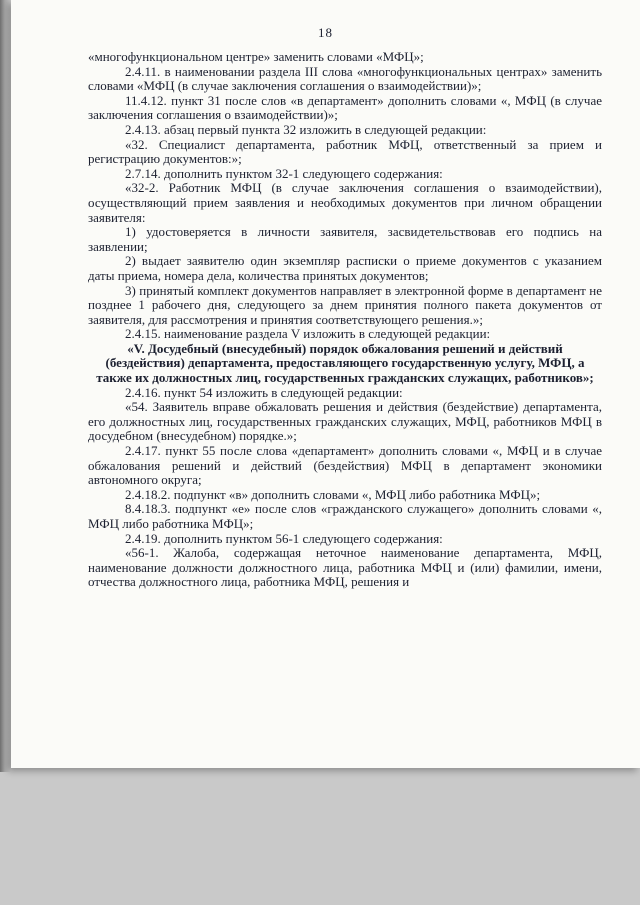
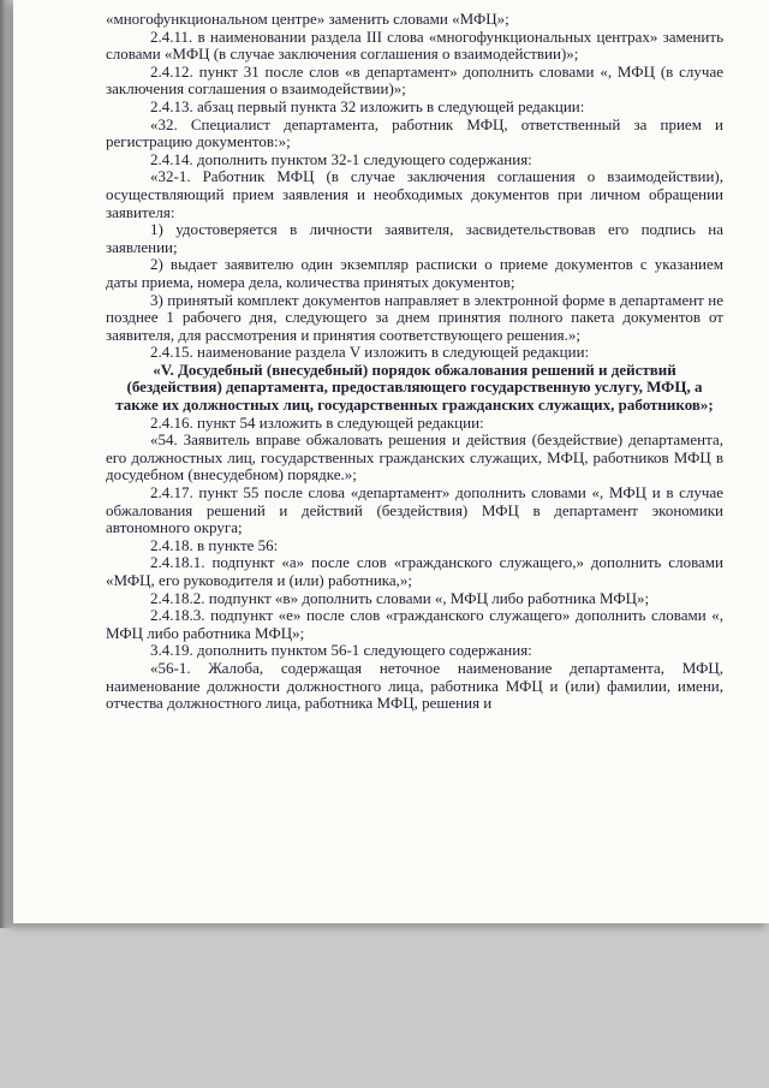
- 18
  «многофункциональном центре» заменить словами «МФЦ»;
  2.4.11. в наименовании раздела III слова «многофункциональных центрах» заменить словами «МФЦ (в случае заключения соглашения о взаимодействии)»;
- 11.4.12. пункт 31 после слов «в департамент» дополнить словами «, МФЦ (в случае заключения соглашения о взаимодействии)»;
+ 2.4.12. пункт 31 после слов «в департамент» дополнить словами «, МФЦ (в случае заключения соглашения о взаимодействии)»;
  2.4.13. абзац первый пункта 32 изложить в следующей редакции:
  «32. Специалист департамента, работник МФЦ, ответственный за прием и регистрацию документов:»;
- 2.7.14. дополнить пунктом 32-1 следующего содержания:
+ 2.4.14. дополнить пунктом 32-1 следующего содержания:
- «32-2. Работник МФЦ (в случае заключения соглашения о взаимодействии), осуществляющий прием заявления и необходимых документов при личном обращении заявителя:
+ «32-1. Работник МФЦ (в случае заключения соглашения о взаимодействии), осуществляющий прием заявления и необходимых документов при личном обращении заявителя:
  1) удостоверяется в личности заявителя, засвидетельствовав его подпись на заявлении;
  2) выдает заявителю один экземпляр расписки о приеме документов с указанием даты приема, номера дела, количества принятых документов;
  3) принятый комплект документов направляет в электронной форме в департамент не позднее 1 рабочего дня, следующего за днем принятия полного пакета документов от заявителя, для рассмотрения и принятия соответствующего решения.»;
  2.4.15. наименование раздела V изложить в следующей редакции:
  «V. Досудебный (внесудебный) порядок обжалования решений и действий (бездействия) департамента, предоставляющего государственную услугу, МФЦ, а также их должностных лиц, государственных гражданских служащих, работников»;
  2.4.16. пункт 54 изложить в следующей редакции:
  «54. Заявитель вправе обжаловать решения и действия (бездействие) департамента, его должностных лиц, государственных гражданских служащих, МФЦ, работников МФЦ в досудебном (внесудебном) порядке.»;
  2.4.17. пункт 55 после слова «департамент» дополнить словами «, МФЦ и в случае обжалования решений и действий (бездействия) МФЦ в департамент экономики автономного округа;
+ 2.4.18. в пункте 56:
+ 2.4.18.1. подпункт «а» после слов «гражданского служащего,» дополнить словами «МФЦ, его руководителя и (или) работника,»;
  2.4.18.2. подпункт «в» дополнить словами «, МФЦ либо работника МФЦ»;
- 8.4.18.3. подпункт «е» после слов «гражданского служащего» дополнить словами «, МФЦ либо работника МФЦ»;
+ 2.4.18.3. подпункт «е» после слов «гражданского служащего» дополнить словами «, МФЦ либо работника МФЦ»;
- 2.4.19. дополнить пунктом 56-1 следующего содержания:
+ 3.4.19. дополнить пунктом 56-1 следующего содержания:
  «56-1. Жалоба, содержащая неточное наименование департамента, МФЦ, наименование должности должностного лица, работника МФЦ и (или) фамилии, имени, отчества должностного лица, работника МФЦ, решения и
